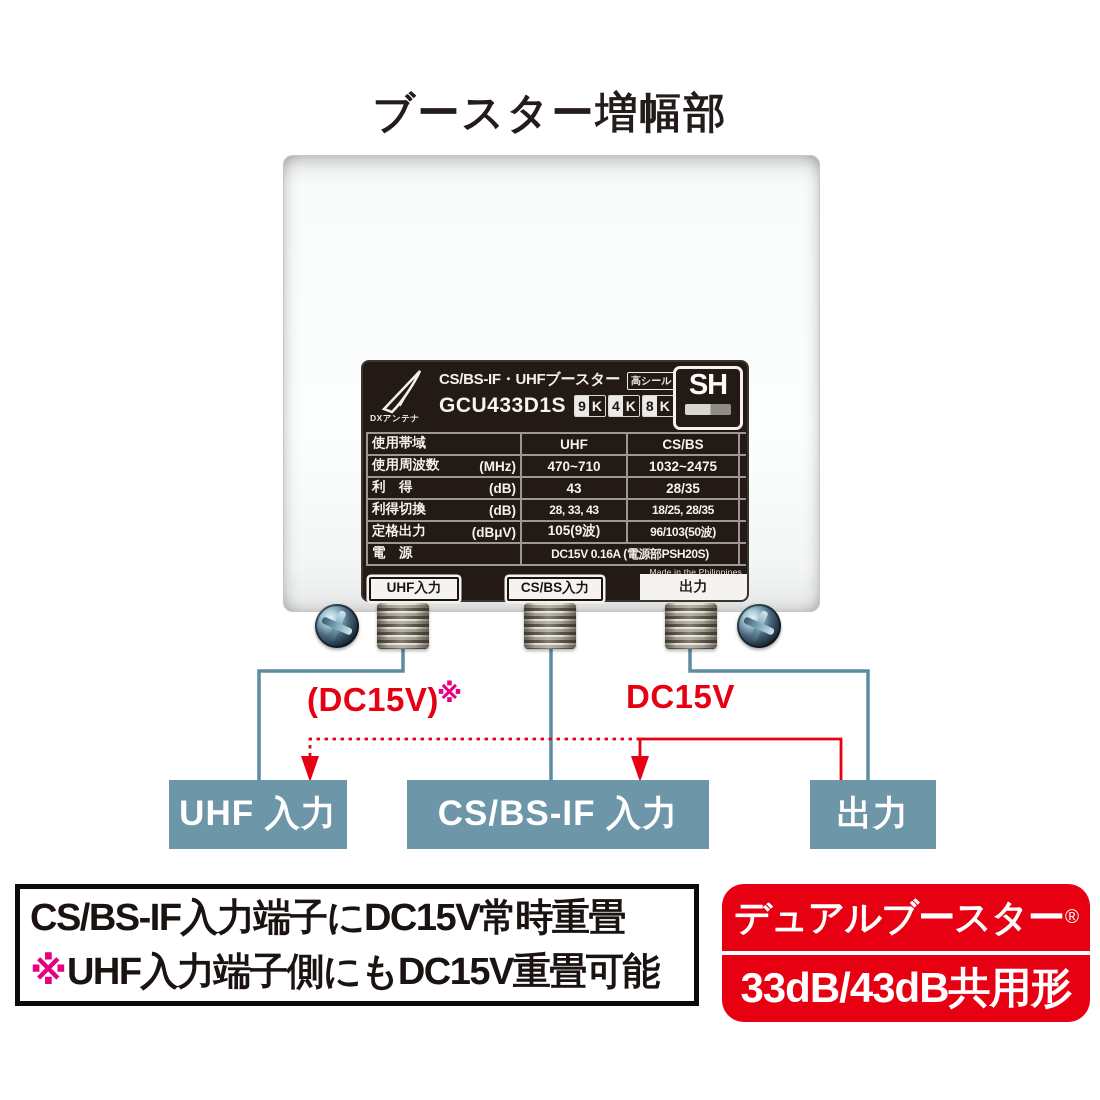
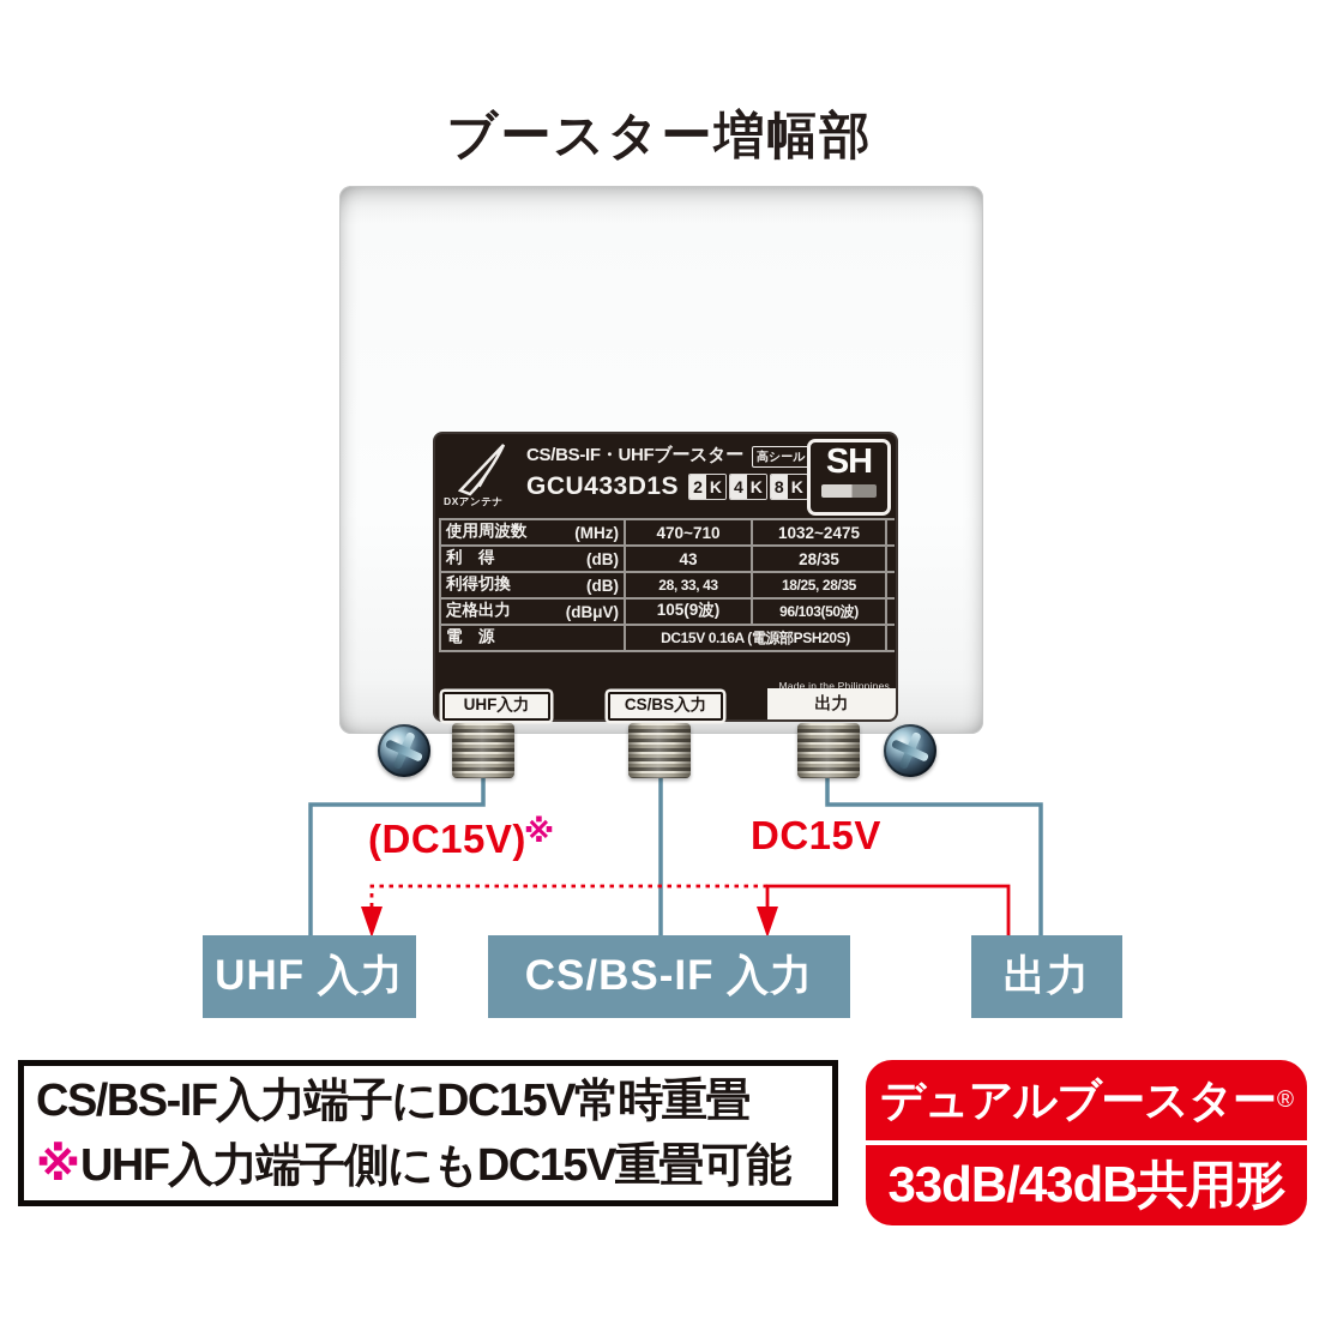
  ブースター増幅部
  DXアンテナ
  CS/BS-IF・UHFブースター
  高シール
  GCU433D1S
- 9
+ 2
  K
  4
  K
  8
  K
  SH
- 使用帯域
- UHF
- CS/BS
  使用周波数
  (MHz)
  470~710
  1032~2475
  利 得
  (dB)
  43
  28/35
  利得切換
  (dB)
  28, 33, 43
  18/25, 28/35
  定格出力
  (dBμV)
  105(9波)
  96/103(50波)
  電 源
  DC15V 0.16A (電源部PSH20S)
  Made in the Philippines
  UHF入力
  CS/BS入力
  出力
  (DC15V)※
  DC15V
  UHF 入力
  CS/BS-IF 入力
  出力
  CS/BS-IF入力端子にDC15V常時重畳
  ※UHF入力端子側にもDC15V重畳可能
  デュアルブースター
  ®
  33dB/43dB共用形
